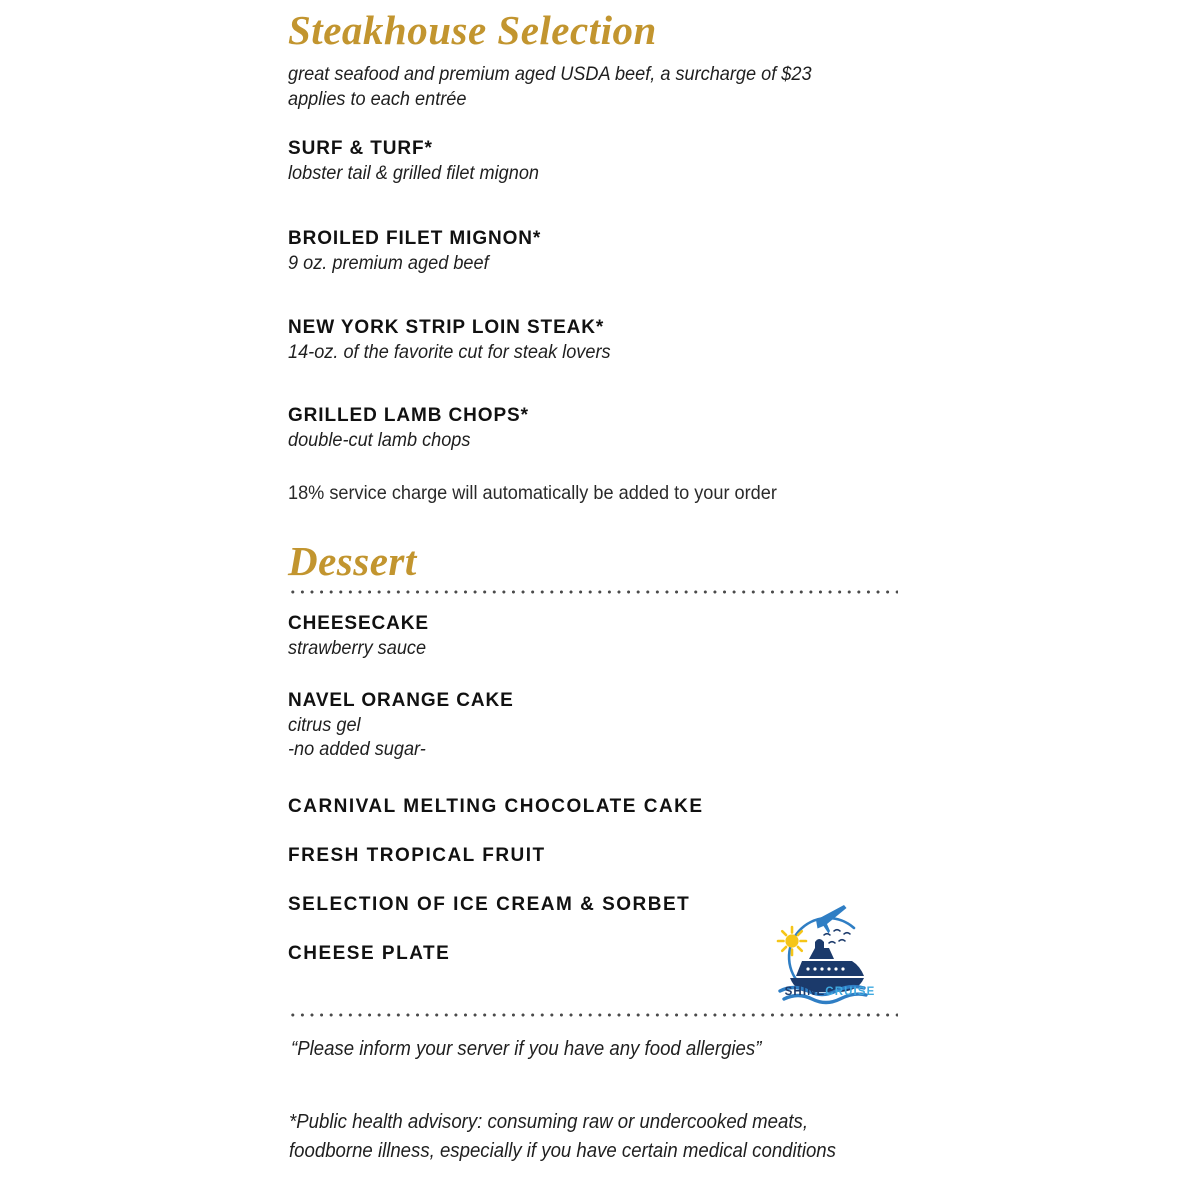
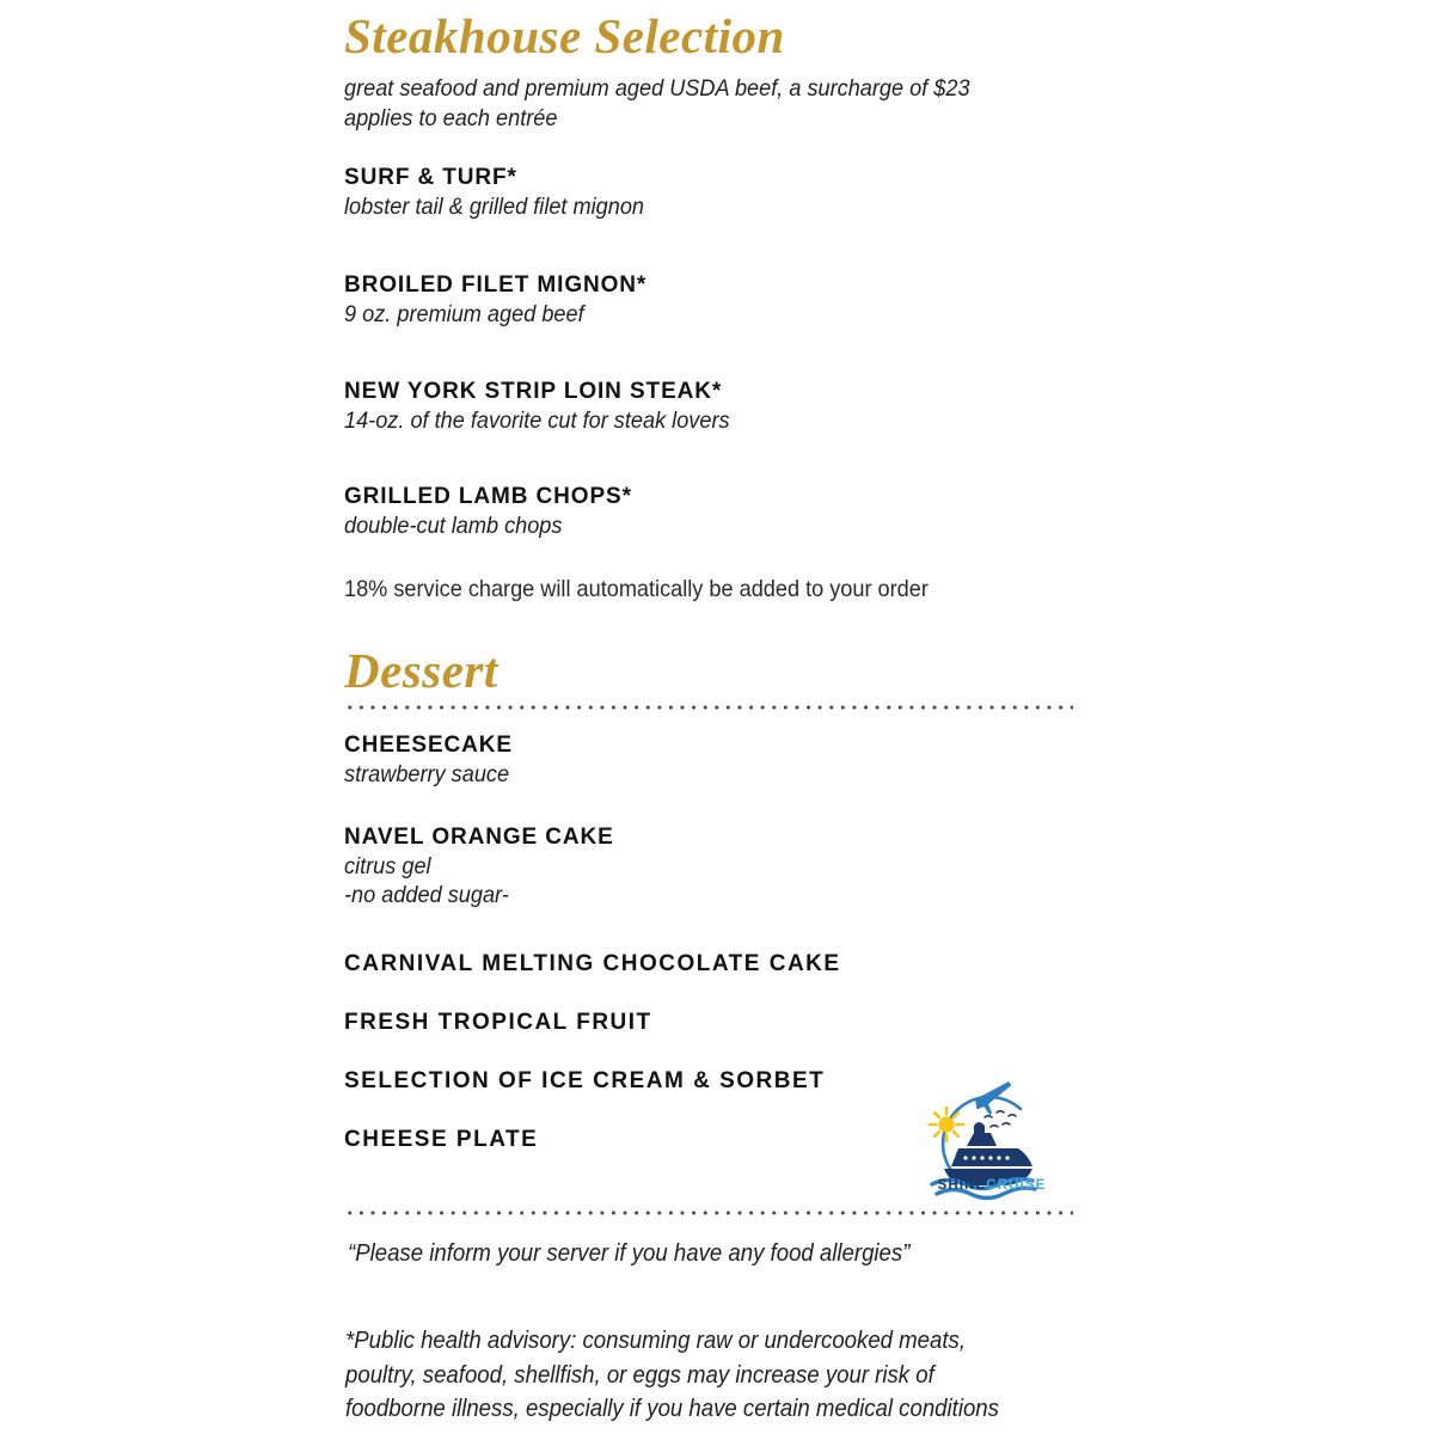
  Steakhouse Selection
  great seafood and premium aged USDA beef, a surcharge of $23 applies to each entrée
  SURF & TURF*
  lobster tail & grilled filet mignon
  BROILED FILET MIGNON*
  9 oz. premium aged beef
  NEW YORK STRIP LOIN STEAK*
  14-oz. of the favorite cut for steak lovers
  GRILLED LAMB CHOPS*
  double-cut lamb chops
  18% service charge will automatically be added to your order
  Dessert
  CHEESECAKE
  strawberry sauce
  NAVEL ORANGE CAKE
  citrus gel
  -no added sugar-
  CARNIVAL MELTING CHOCOLATE CAKE
  FRESH TROPICAL FRUIT
  SELECTION OF ICE CREAM & SORBET
  CHEESE PLATE
  SHINECRUISE
  “Please inform your server if you have any food allergies”
  *Public health advisory: consuming raw or undercooked meats,
+ poultry, seafood, shellfish, or eggs may increase your risk of
  foodborne illness, especially if you have certain medical conditions
